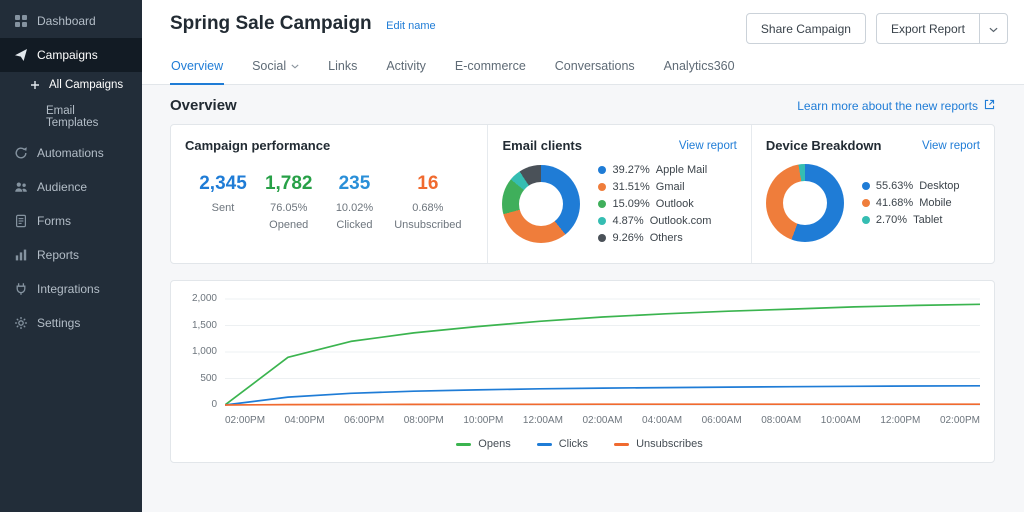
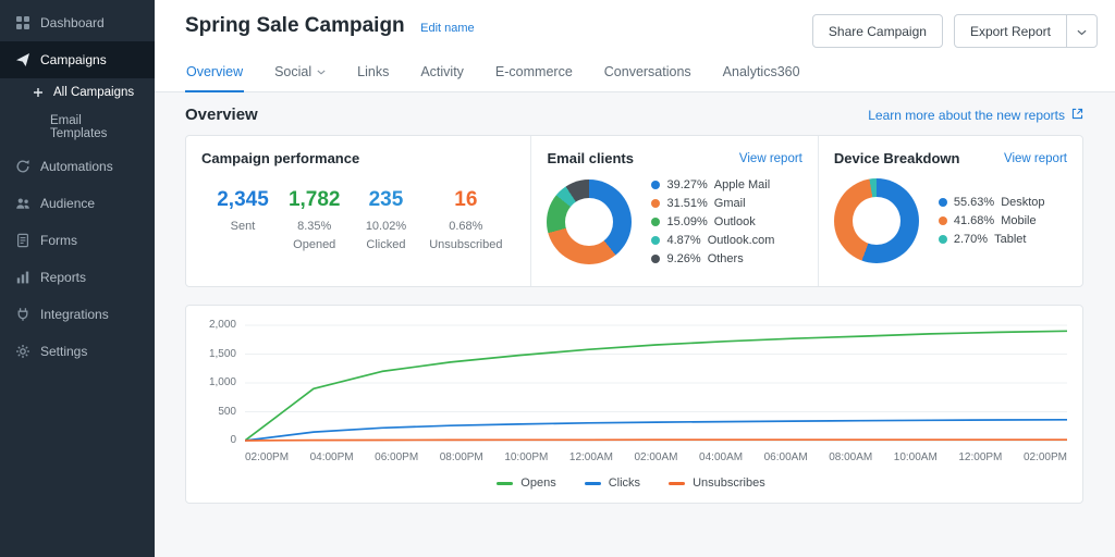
  Dashboard
  Campaigns
  All Campaigns
  Email Templates
  Automations
  Audience
  Forms
  Reports
  Integrations
  Settings
  Spring Sale Campaign Edit name
  Share Campaign
  Export Report
  Overview
  Social
  Links
  Activity
  E-commerce
  Conversations
  Analytics360
  Overview
  Learn more about the new reports
  Campaign performance
  2,345
  Sent
  1,782
- 76.05%
+ 8.35%
  Opened
  235
  10.02%
  Clicked
  16
  0.68%
  Unsubscribed
  Email clients
  View report
  39.27%
  Apple Mail
  31.51%
  Gmail
  15.09%
  Outlook
  4.87%
  Outlook.com
  9.26%
  Others
  Device Breakdown
  View report
  55.63%
  Desktop
  41.68%
  Mobile
  2.70%
  Tablet
  2,000
  1,500
  1,000
  500
  0
  02:00PM
  04:00PM
  06:00PM
  08:00PM
  10:00PM
  12:00AM
  02:00AM
  04:00AM
  06:00AM
  08:00AM
  10:00AM
  12:00PM
  02:00PM
  Opens
  Clicks
  Unsubscribes
